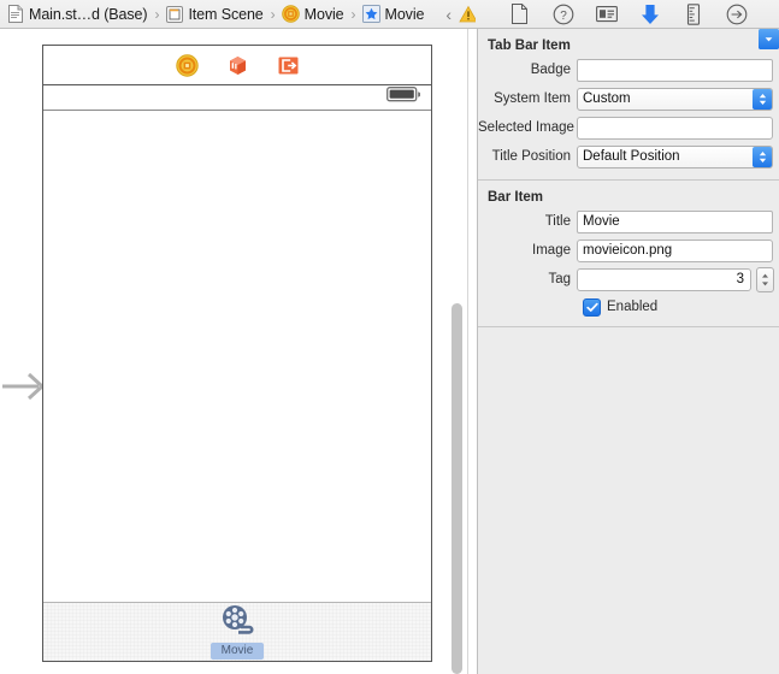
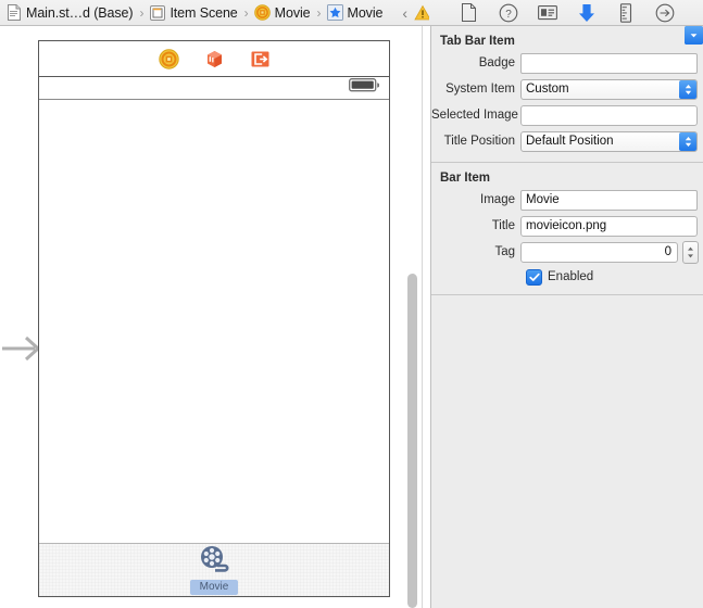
  Main.st…d (Base)
  ›
  Item Scene
  ›
  Movie
  ›
  Movie
  ‹
  ?
  Movie
  Tab Bar Item
  Badge
  System Item
  Custom
  Selected Image
  Title Position
  Default Position
  Bar Item
- Title
+ Image
  Movie
- Image
+ Title
  movieicon.png
  Tag
- 3
+ 0
  Enabled
